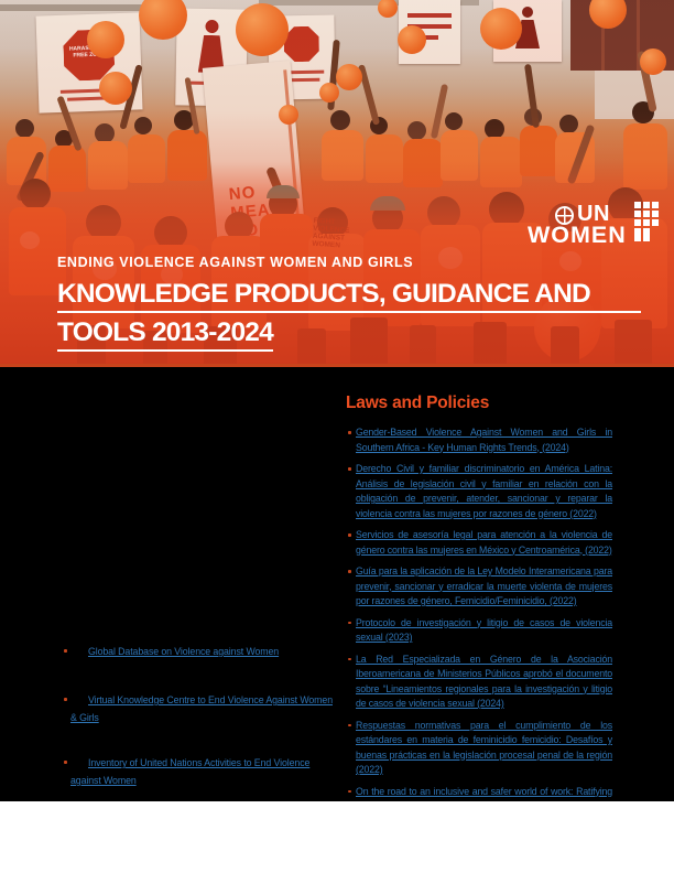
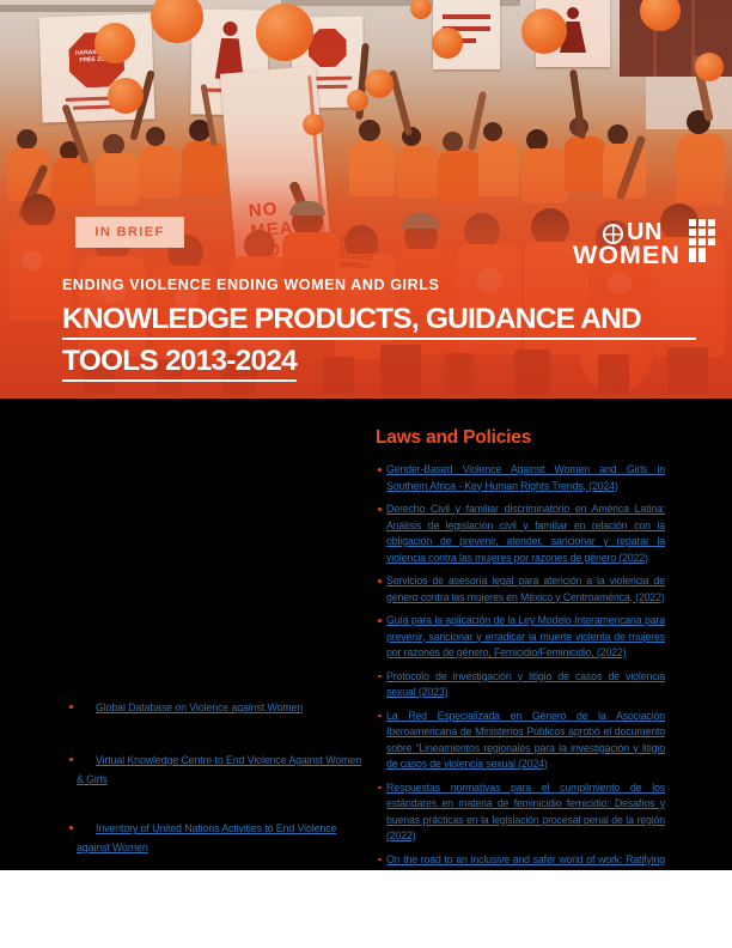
+ IN BRIEF
  UN
  WOMEN
- ENDING VIOLENCE AGAINST WOMEN AND GIRLS
+ ENDING VIOLENCE ENDING WOMEN AND GIRLS
  KNOWLEDGE PRODUCTS, GUIDANCE AND
  TOOLS 2013-2024
  Global Database on Violence against Women
  Virtual Knowledge Centre to End Violence Against Women & Girls
  Inventory of United Nations Activities to End Violence against Women
  Laws and Policies
  Gender-Based Violence Against Women and Girls in Southern Africa - Key Human Rights Trends, (2024)
  Derecho Civil y familiar discriminatorio en América Latina: Análisis de legislación civil y familiar en relación con la obligación de prevenir, atender, sancionar y reparar la violencia contra las mujeres por razones de género (2022)
  Servicios de asesoría legal para atención a la violencia de género contra las mujeres en México y Centroamérica, (2022)
  Guía para la aplicación de la Ley Modelo Interamericana para prevenir, sancionar y erradicar la muerte violenta de mujeres por razones de género, Femicidio/Feminicidio, (2022)
  Protocolo de investigación y litigio de casos de violencia sexual (2023)
  La Red Especializada en Género de la Asociación Iberoamericana de Ministerios Públicos aprobó el documento sobre “Lineamientos regionales para la investigación y litigio de casos de violencia sexual (2024)
  Respuestas normativas para el cumplimiento de los estándares en materia de feminicidio femicidio: Desafíos y buenas prácticas en la legislación procesal penal de la región (2022)
  On the road to an inclusive and safer world of work: Ratifying
